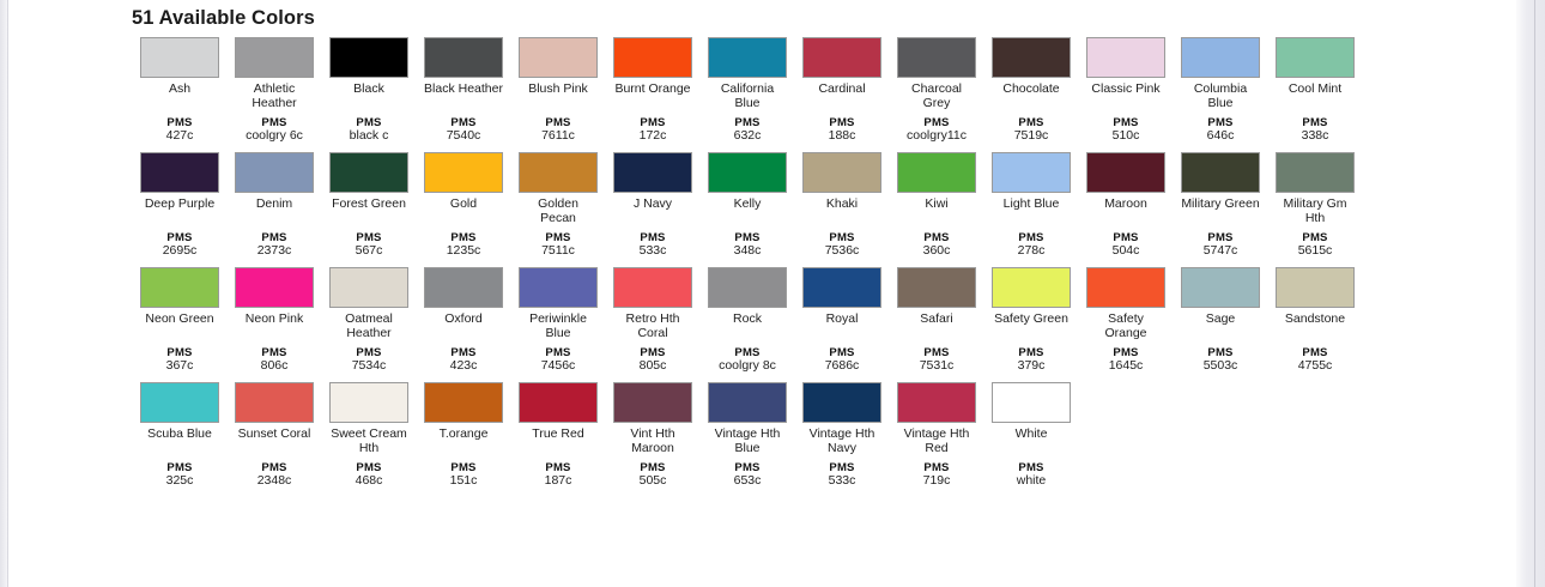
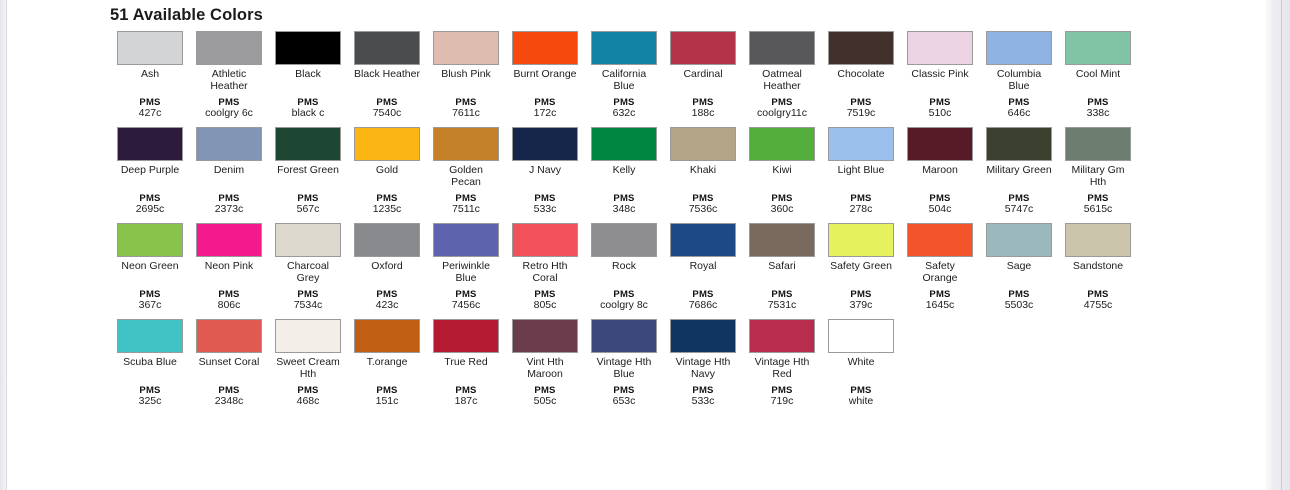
  51 Available Colors
  Ash
  PMS
  427c
  Athletic Heather
  PMS
  coolgry 6c
  Black
  PMS
  black c
  Black Heather
  PMS
  7540c
  Blush Pink
  PMS
  7611c
  Burnt Orange
  PMS
  172c
  California Blue
  PMS
  632c
  Cardinal
  PMS
  188c
- Charcoal Grey
+ Oatmeal Heather
  PMS
  coolgry11c
  Chocolate
  PMS
  7519c
  Classic Pink
  PMS
  510c
  Columbia Blue
  PMS
  646c
  Cool Mint
  PMS
  338c
  Deep Purple
  PMS
  2695c
  Denim
  PMS
  2373c
  Forest Green
  PMS
  567c
  Gold
  PMS
  1235c
  Golden Pecan
  PMS
  7511c
  J Navy
  PMS
  533c
  Kelly
  PMS
  348c
  Khaki
  PMS
  7536c
  Kiwi
  PMS
  360c
  Light Blue
  PMS
  278c
  Maroon
  PMS
  504c
  Military Green
  PMS
  5747c
  Military Gm Hth
  PMS
  5615c
  Neon Green
  PMS
  367c
  Neon Pink
  PMS
  806c
- Oatmeal Heather
+ Charcoal Grey
  PMS
  7534c
  Oxford
  PMS
  423c
  Periwinkle Blue
  PMS
  7456c
  Retro Hth Coral
  PMS
  805c
  Rock
  PMS
  coolgry 8c
  Royal
  PMS
  7686c
  Safari
  PMS
  7531c
  Safety Green
  PMS
  379c
  Safety Orange
  PMS
  1645c
  Sage
  PMS
  5503c
  Sandstone
  PMS
  4755c
  Scuba Blue
  PMS
  325c
  Sunset Coral
  PMS
  2348c
  Sweet Cream Hth
  PMS
  468c
  T.orange
  PMS
  151c
  True Red
  PMS
  187c
  Vint Hth Maroon
  PMS
  505c
  Vintage Hth Blue
  PMS
  653c
  Vintage Hth Navy
  PMS
  533c
  Vintage Hth Red
  PMS
  719c
  White
  PMS
  white
